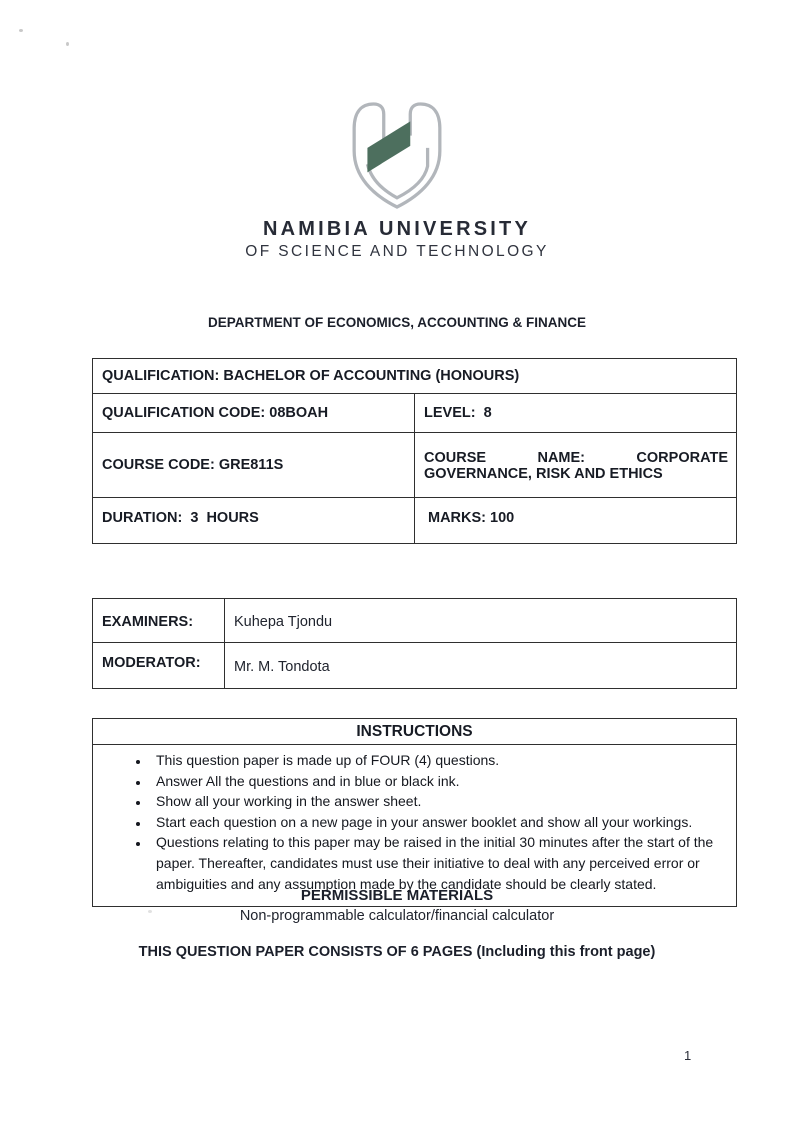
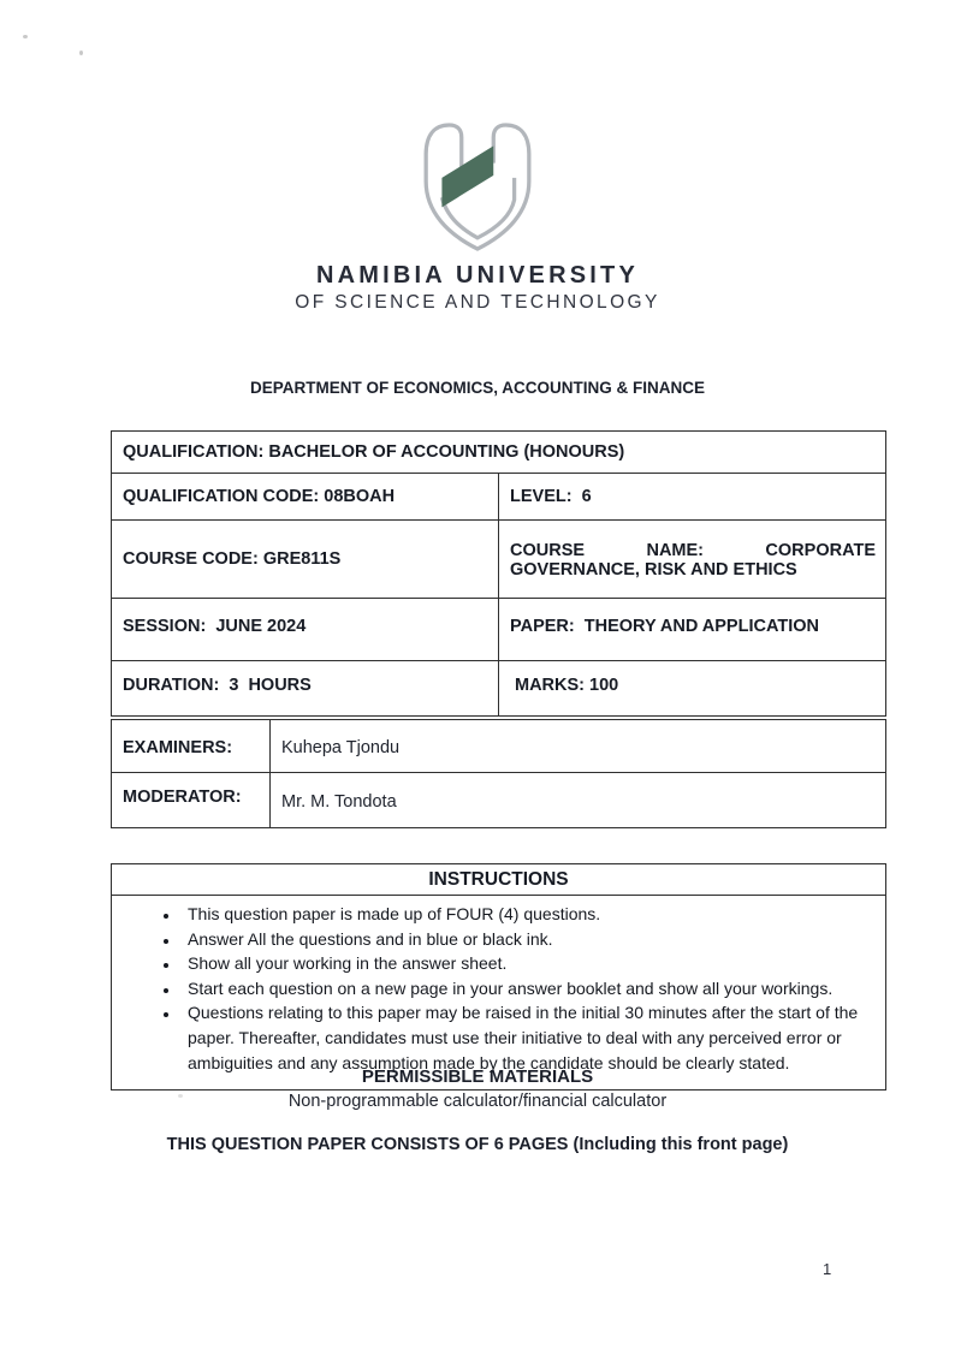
  NAMIBIA UNIVERSITY
  OF SCIENCE AND TECHNOLOGY
  DEPARTMENT OF ECONOMICS, ACCOUNTING & FINANCE
  QUALIFICATION: BACHELOR OF ACCOUNTING (HONOURS)
- QUALIFICATION CODE: 08BOAH	LEVEL: 8
+ QUALIFICATION CODE: 08BOAH	LEVEL: 6
  COURSE CODE: GRE811S	COURSE NAME: CORPORATE GOVERNANCE, RISK AND ETHICS
+ SESSION: JUNE 2024	PAPER: THEORY AND APPLICATION
  DURATION: 3 HOURS	MARKS: 100
  EXAMINERS:	Kuhepa Tjondu
  MODERATOR:	Mr. M. Tondota
  INSTRUCTIONS
  This question paper is made up of FOUR (4) questions. Answer All the questions and in blue or black ink. Show all your working in the answer sheet. Start each question on a new page in your answer booklet and show all your workings. Questions relating to this paper may be raised in the initial 30 minutes after the start of the paper. Thereafter, candidates must use their initiative to deal with any perceived error or ambiguities and any assumption made by the candidate should be clearly stated.
  PERMISSIBLE MATERIALS
  Non-programmable calculator/financial calculator
  THIS QUESTION PAPER CONSISTS OF 6 PAGES (Including this front page)
  1
